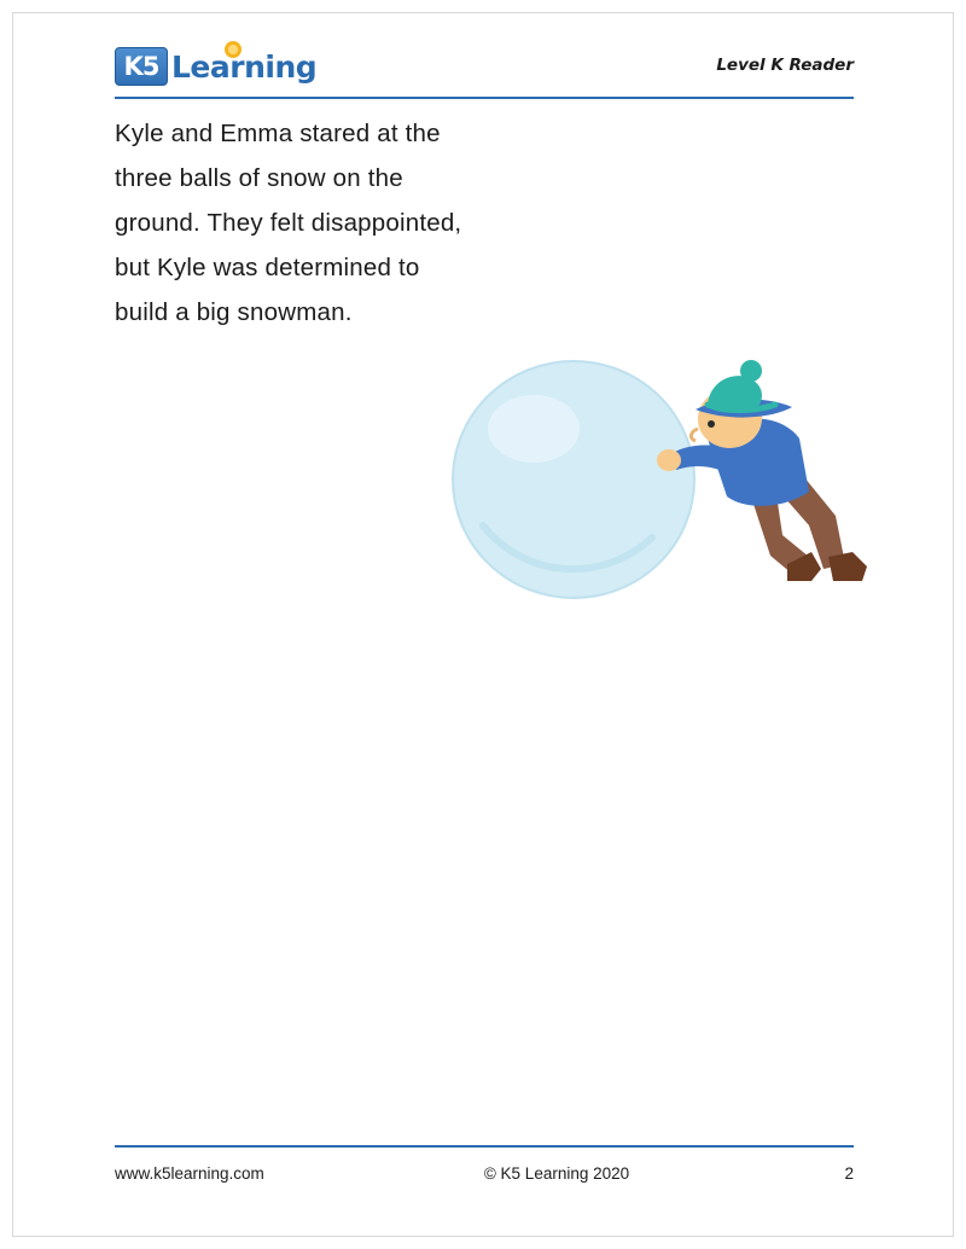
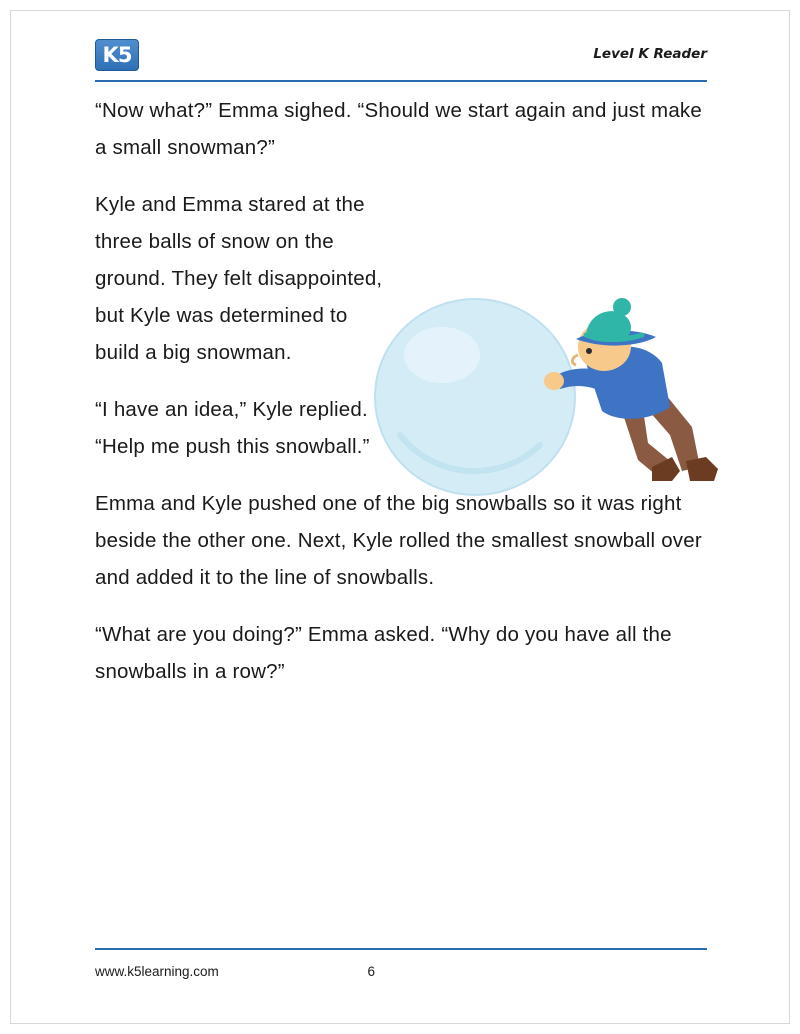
  K5
- Learning
  Level K Reader
+ “Now what?” Emma sighed. “Should we start again and just make a small snowman?”
  Kyle and Emma stared at the three balls of snow on the ground. They felt disappointed, but Kyle was determined to build a big snowman.
+ “I have an idea,” Kyle replied. “Help me push this snowball.”
+ Emma and Kyle pushed one of the big snowballs so it was right beside the other one. Next, Kyle rolled the smallest snowball over and added it to the line of snowballs.
+ “What are you doing?” Emma asked. “Why do you have all the snowballs in a row?”
  www.k5learning.com
- © K5 Learning 2020
- 2
+ 6
